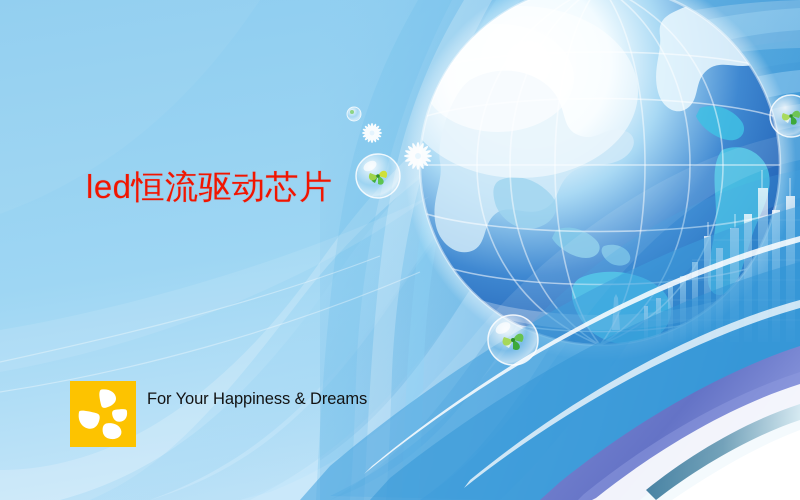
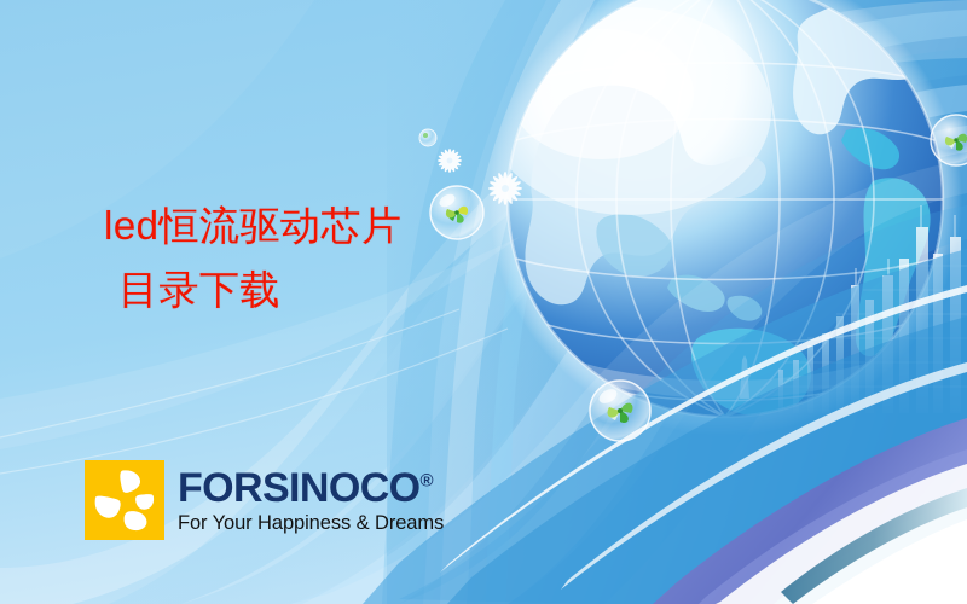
  led恒流驱动芯片
+ 目录下载
+ FORSINOCO®
  For Your Happiness & Dreams
